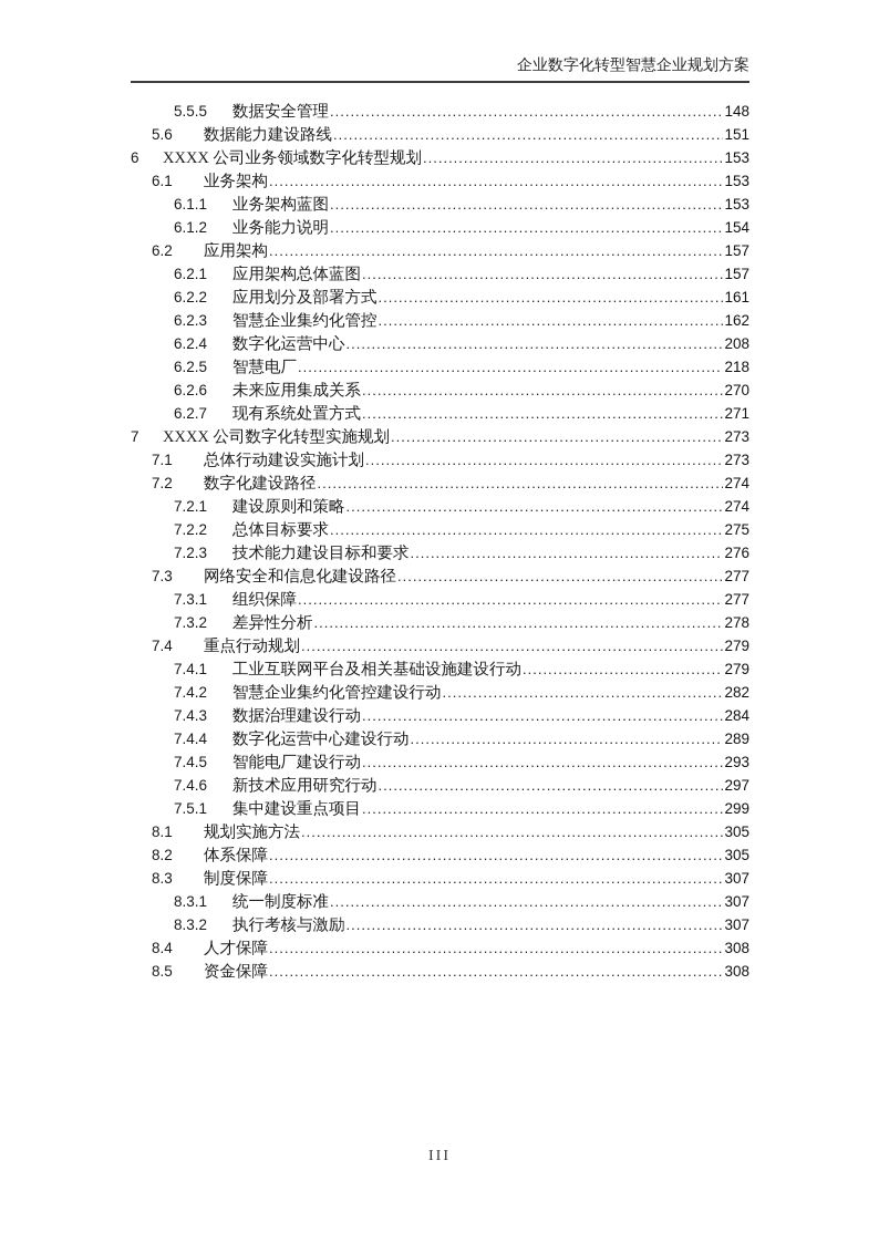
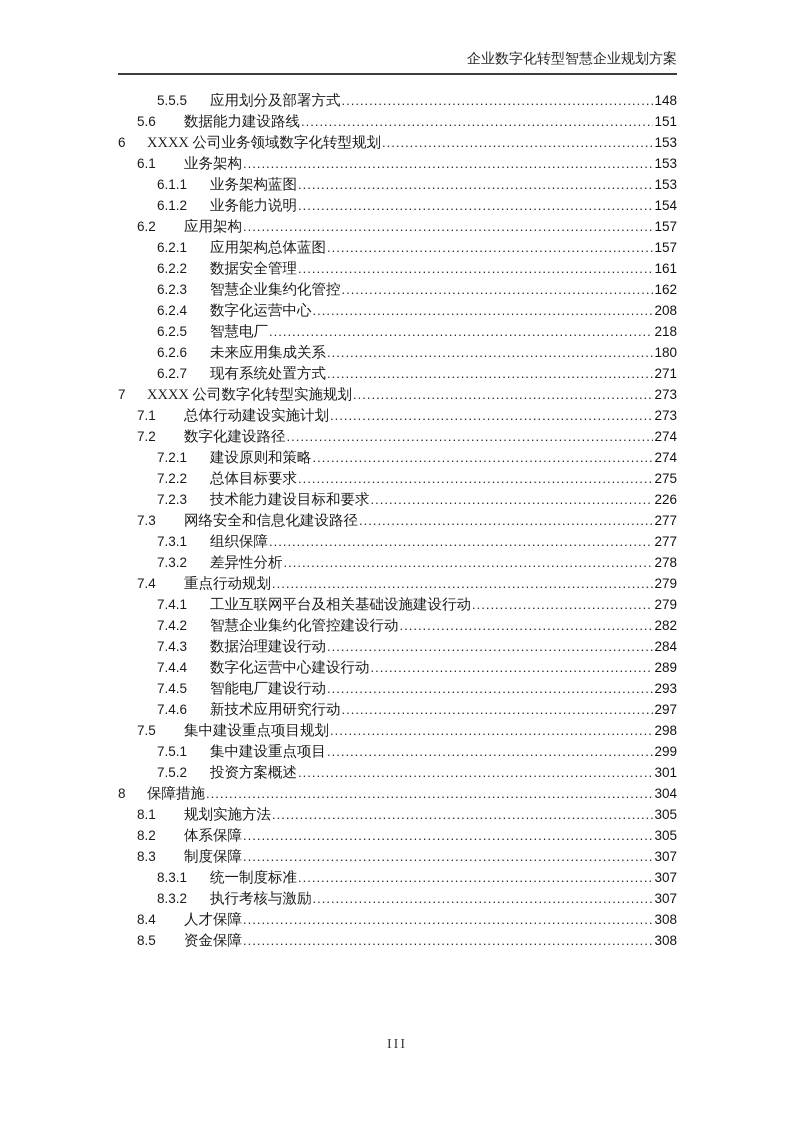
  企业数字化转型智慧企业规划方案
  5.5.5
- 数据安全管理
+ 应用划分及部署方式
  148
  5.6
  数据能力建设路线
  151
  6
  XXXX 公司业务领域数字化转型规划
  153
  6.1
  业务架构
  153
  6.1.1
  业务架构蓝图
  153
  6.1.2
  业务能力说明
  154
  6.2
  应用架构
  157
  6.2.1
  应用架构总体蓝图
  157
  6.2.2
- 应用划分及部署方式
+ 数据安全管理
  161
  6.2.3
  智慧企业集约化管控
  162
  6.2.4
  数字化运营中心
  208
  6.2.5
  智慧电厂
  218
  6.2.6
  未来应用集成关系
- 270
+ 180
  6.2.7
  现有系统处置方式
  271
  7
  XXXX 公司数字化转型实施规划
  273
  7.1
  总体行动建设实施计划
  273
  7.2
  数字化建设路径
  274
  7.2.1
  建设原则和策略
  274
  7.2.2
  总体目标要求
  275
  7.2.3
  技术能力建设目标和要求
- 276
+ 226
  7.3
  网络安全和信息化建设路径
  277
  7.3.1
  组织保障
  277
  7.3.2
  差异性分析
  278
  7.4
  重点行动规划
  279
  7.4.1
  工业互联网平台及相关基础设施建设行动
  279
  7.4.2
  智慧企业集约化管控建设行动
  282
  7.4.3
  数据治理建设行动
  284
  7.4.4
  数字化运营中心建设行动
  289
  7.4.5
  智能电厂建设行动
  293
  7.4.6
  新技术应用研究行动
  297
+ 7.5
+ 集中建设重点项目规划
+ 298
  7.5.1
  集中建设重点项目
  299
+ 7.5.2
+ 投资方案概述
+ 301
+ 8
+ 保障措施
+ 304
  8.1
  规划实施方法
  305
  8.2
  体系保障
  305
  8.3
  制度保障
  307
  8.3.1
  统一制度标准
  307
  8.3.2
  执行考核与激励
  307
  8.4
  人才保障
  308
  8.5
  资金保障
  308
  III
